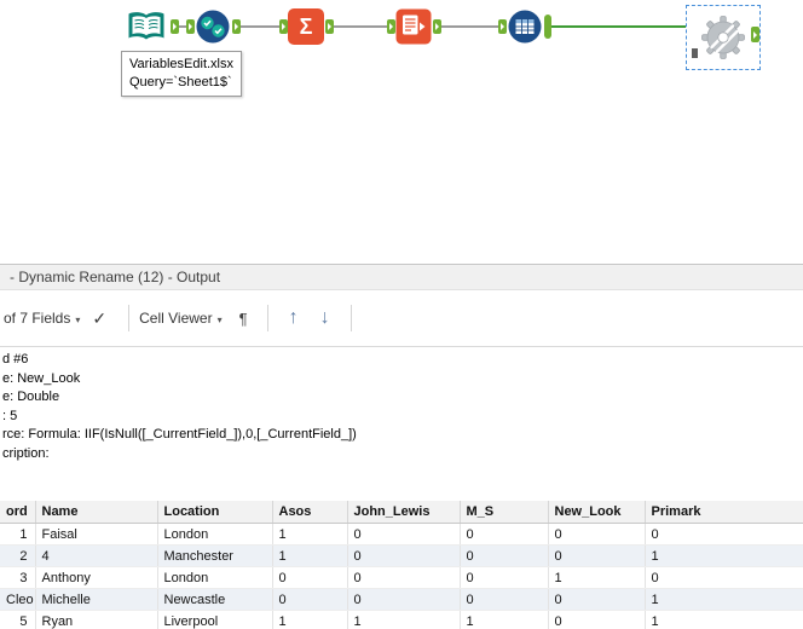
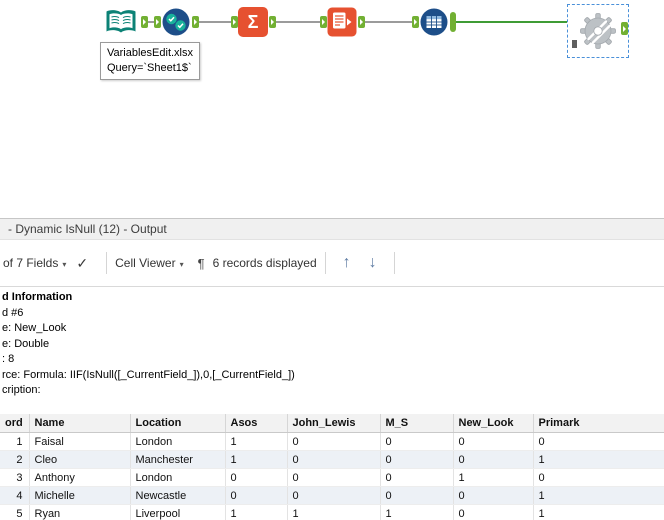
  Σ
  VariablesEdit.xlsx
  Query=`Sheet1$`
- - Dynamic Rename (12) - Output
+ - Dynamic IsNull (12) - Output
  of 7 Fields
  ▾
  ✓
  Cell Viewer
  ▾
  ¶
+ 6 records displayed
  ↑
  ↓
+ d Information
  d #6
  e: New_Look
  e: Double
- : 5
+ : 8
  rce: Formula: IIF(IsNull([_CurrentField_]),0,[_CurrentField_])
  cription:
  ord	Name	Location	Asos	John_Lewis	M_S	New_Look	Primark
  1	Faisal	London	1	0	0	0	0
- 2	4	Manchester	1	0	0	0	1
+ 2	Cleo	Manchester	1	0	0	0	1
  3	Anthony	London	0	0	0	1	0
- Cleo	Michelle	Newcastle	0	0	0	0	1
+ 4	Michelle	Newcastle	0	0	0	0	1
  5	Ryan	Liverpool	1	1	1	0	1
